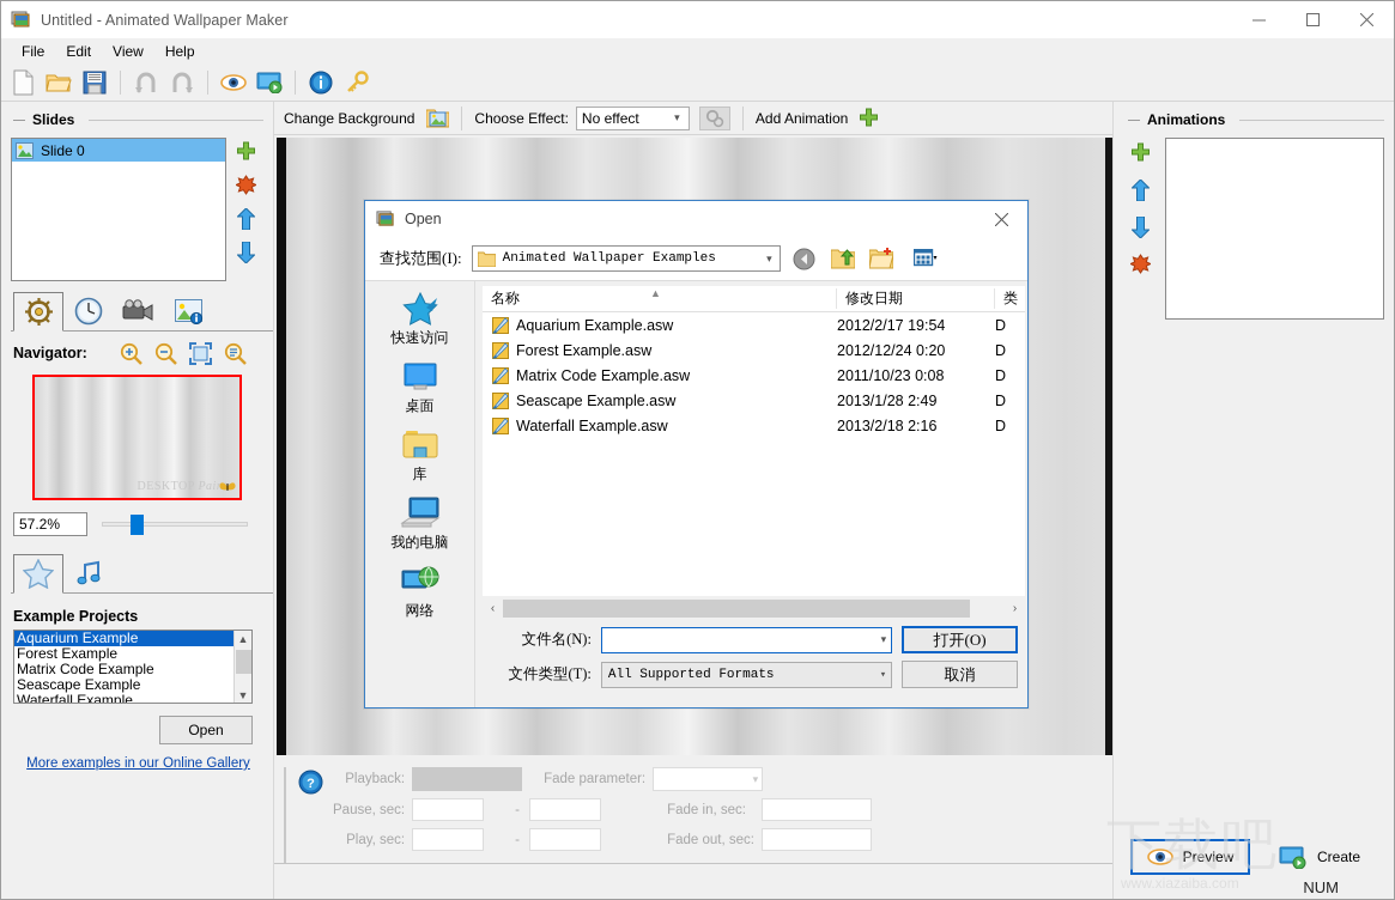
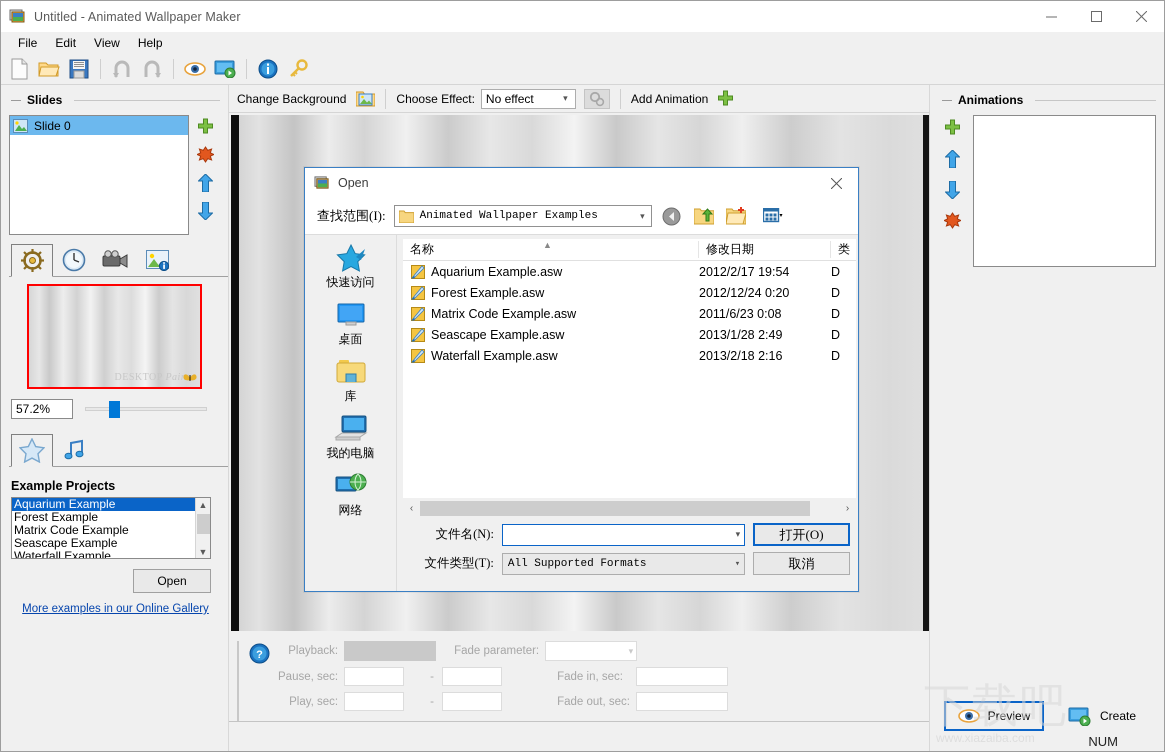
  Untitled - Animated Wallpaper Maker
  File
  Edit
  View
  Help
  Slides
  Slide 0
- Navigator:
  DESKTOP Pai
  57.2%
  Example Projects
  Aquarium Example
  Forest Example
  Matrix Code Example
  Seascape Example
  Waterfall Example
  ▲
  ▼
  Open
  More examples in our Online Gallery
  Change Background
  Choose Effect:
  No effect
  ▾
  Add Animation
  ?
  Playback:
  Fade parameter:
  ▾
  Pause, sec:
  -
  Fade in, sec:
  Play, sec:
  -
  Fade out, sec:
  Animations
  Preview
  Create
  NUM
  下载吧
  Open
  查找范围(I):
  Animated Wallpaper Examples
  ▾
  快速访问
  桌面
  库
  我的电脑
  网络
  名称
  修改日期
  类
  ▲
  Aquarium Example.asw
  2012/2/17 19:54
  D
  Forest Example.asw
  2012/12/24 0:20
  D
  Matrix Code Example.asw
- 2011/10/23 0:08
+ 2011/6/23 0:08
  D
  Seascape Example.asw
  2013/1/28 2:49
  D
  Waterfall Example.asw
  2013/2/18 2:16
  D
  ‹
  ›
  文件名(N):
  ▾
  打开(O)
  文件类型(T):
  All Supported Formats
  ▾
  取消
